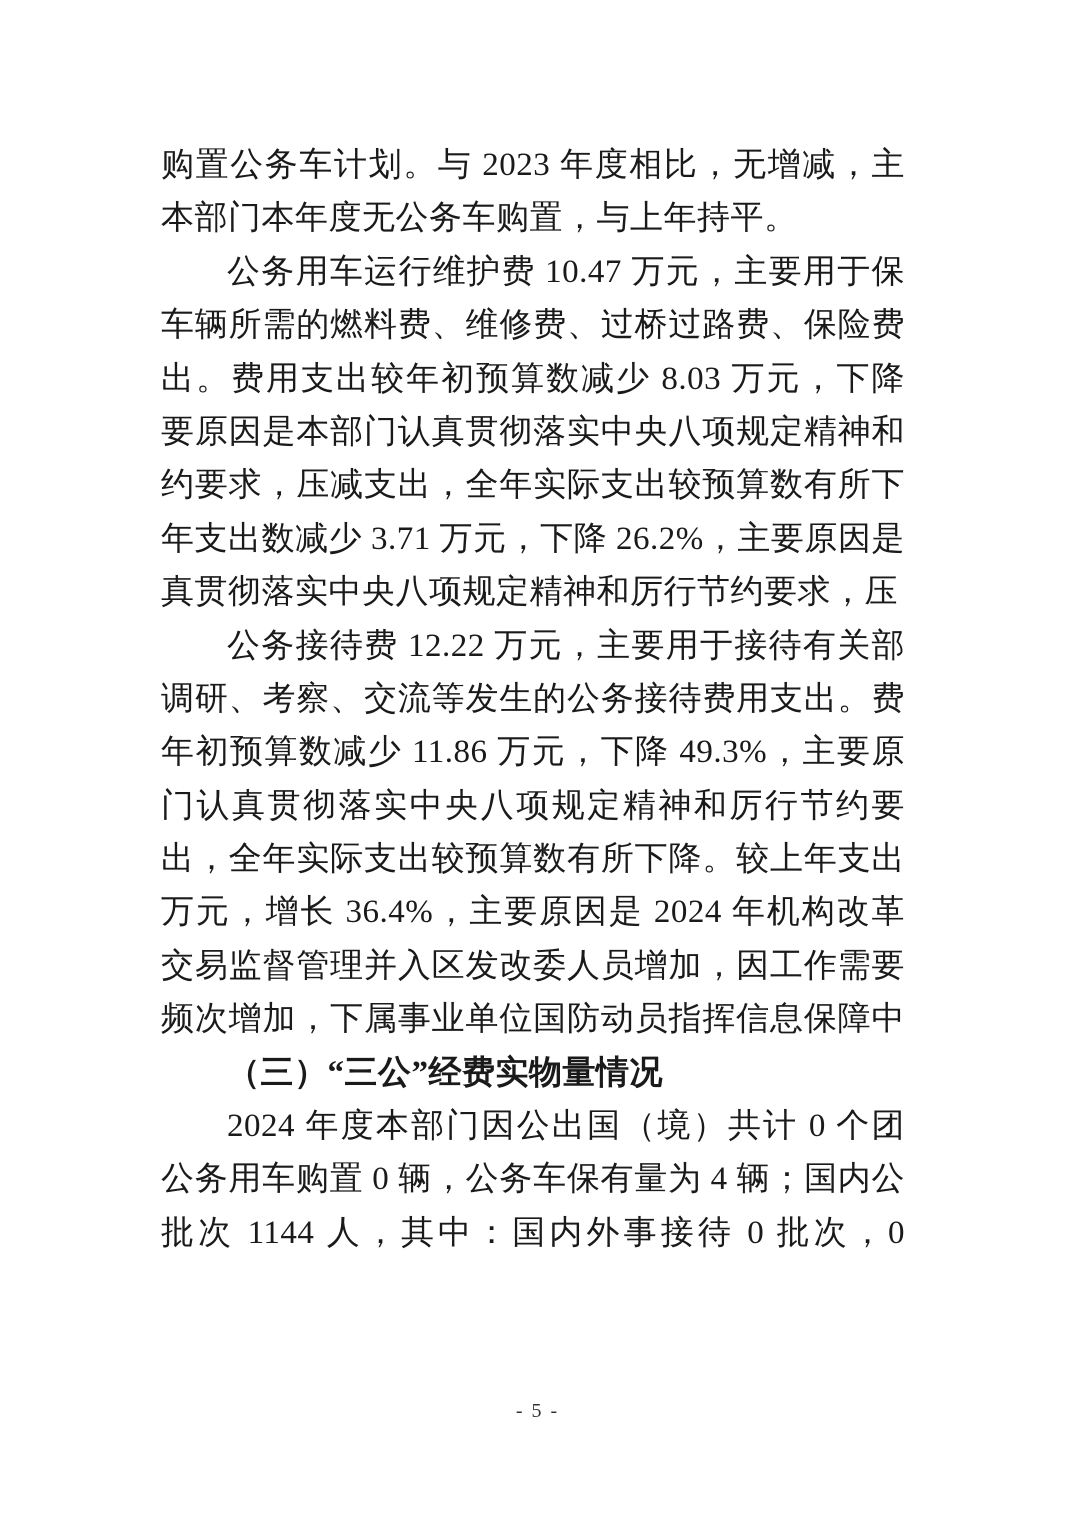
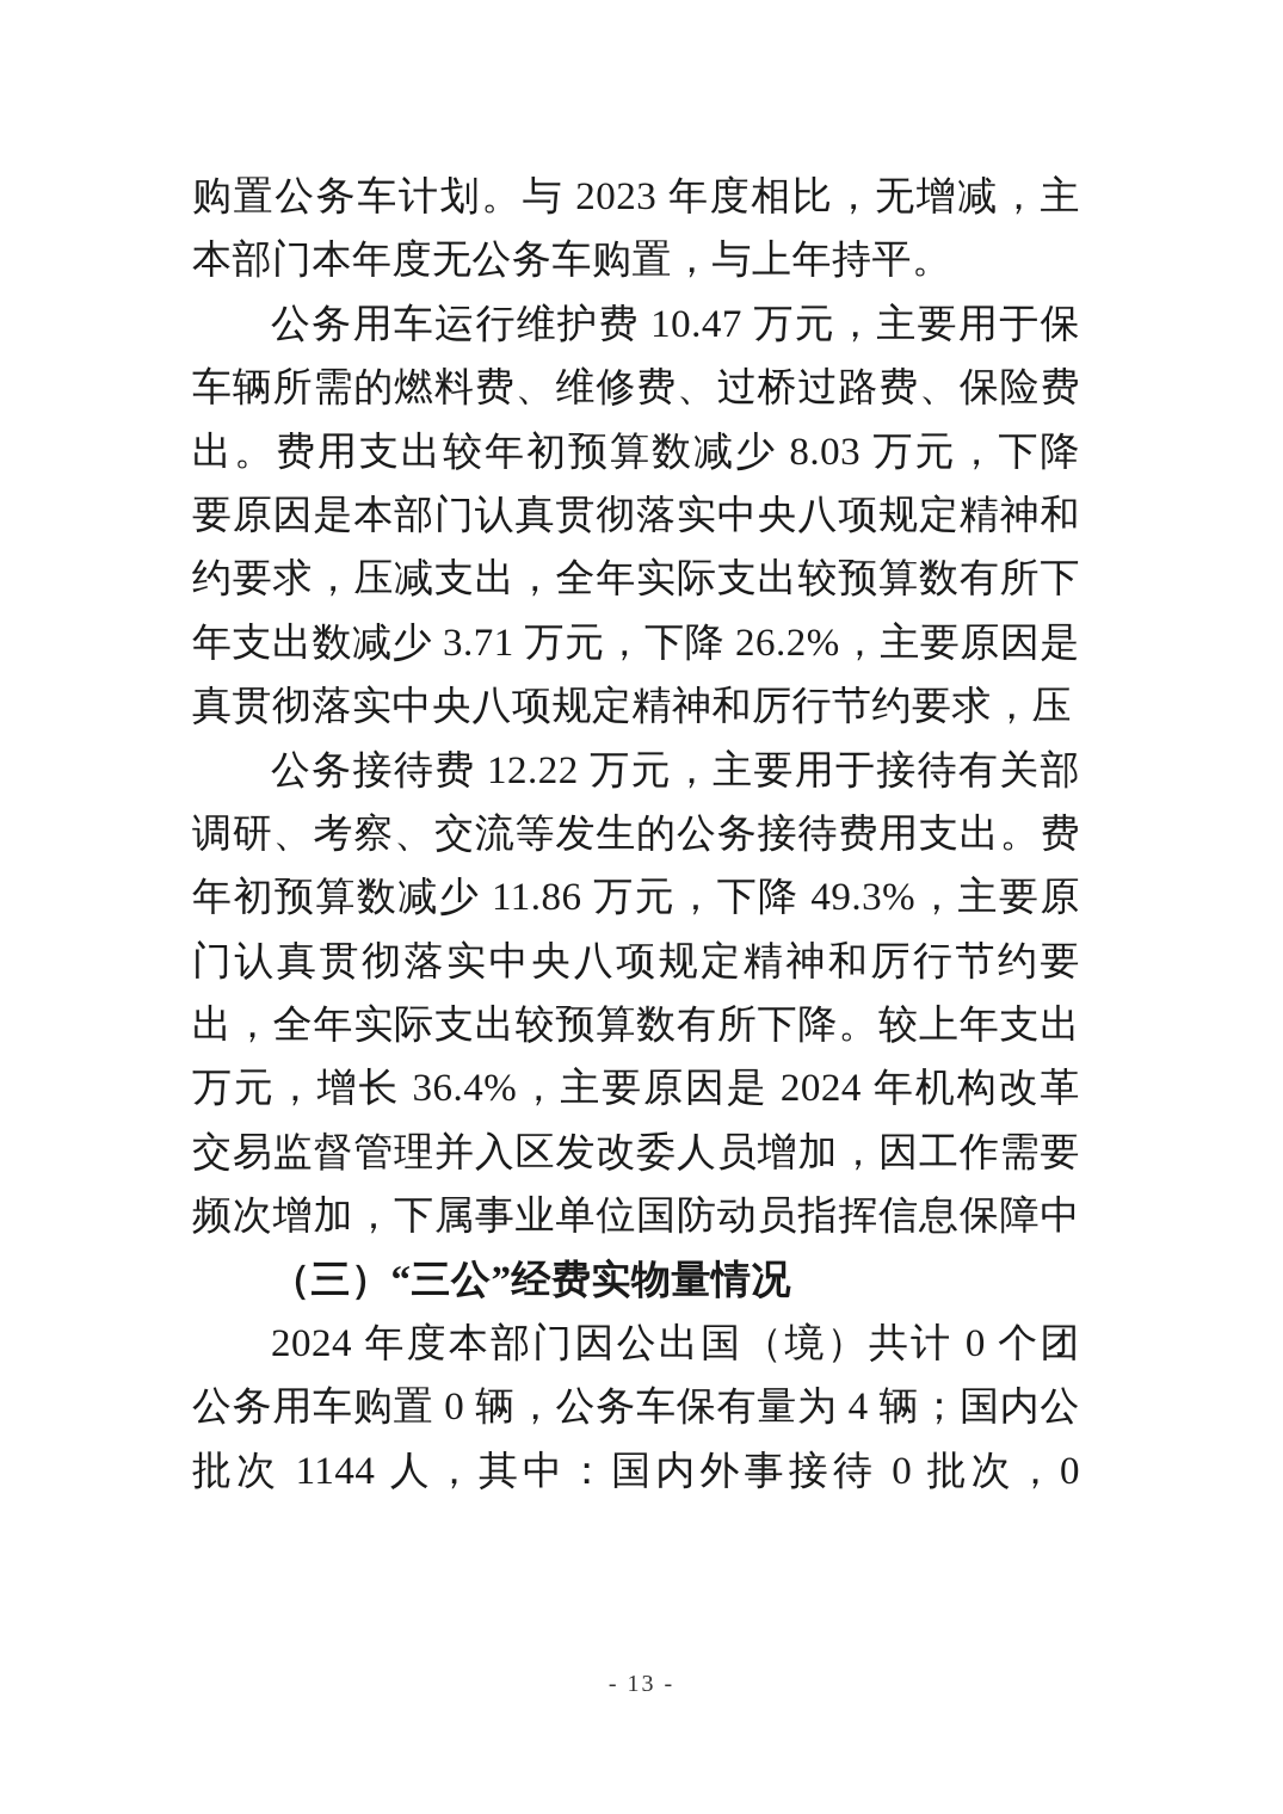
  购置公务车计划。与 2023 年度相比，无增减，主
  本部门本年度无公务车购置，与上年持平。
  公务用车运行维护费 10.47 万元，主要用于保
  车辆所需的燃料费、维修费、过桥过路费、保险费
  出。费用支出较年初预算数减少 8.03 万元，下降
  要原因是本部门认真贯彻落实中央八项规定精神和
  约要求，压减支出，全年实际支出较预算数有所下
  年支出数减少 3.71 万元，下降 26.2%，主要原因是
  真贯彻落实中央八项规定精神和厉行节约要求，压
  公务接待费 12.22 万元，主要用于接待有关部
  调研、考察、交流等发生的公务接待费用支出。费
  年初预算数减少 11.86 万元，下降 49.3%，主要原
  门认真贯彻落实中央八项规定精神和厉行节约要
  出，全年实际支出较预算数有所下降。较上年支出
  万元，增长 36.4%，主要原因是 2024 年机构改革
  交易监督管理并入区发改委人员增加，因工作需要
  频次增加，下属事业单位国防动员指挥信息保障中
  （三）“三公”经费实物量情况
  2024 年度本部门因公出国（境）共计 0 个团
  公务用车购置 0 辆，公务车保有量为 4 辆；国内公
  批次 1144 人，其中：国内外事接待 0 批次，0
- - 5 -
+ - 13 -
